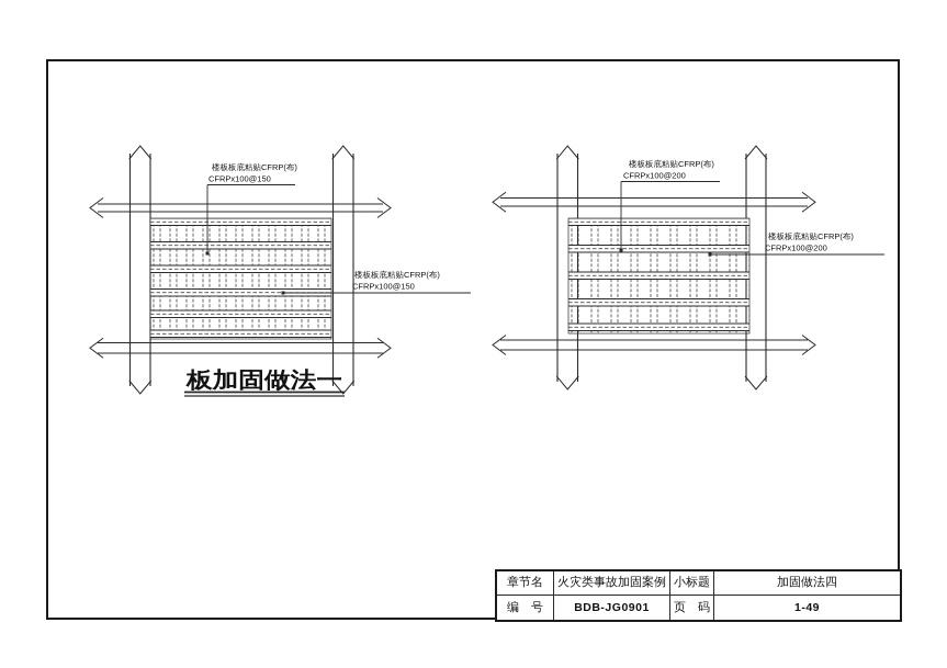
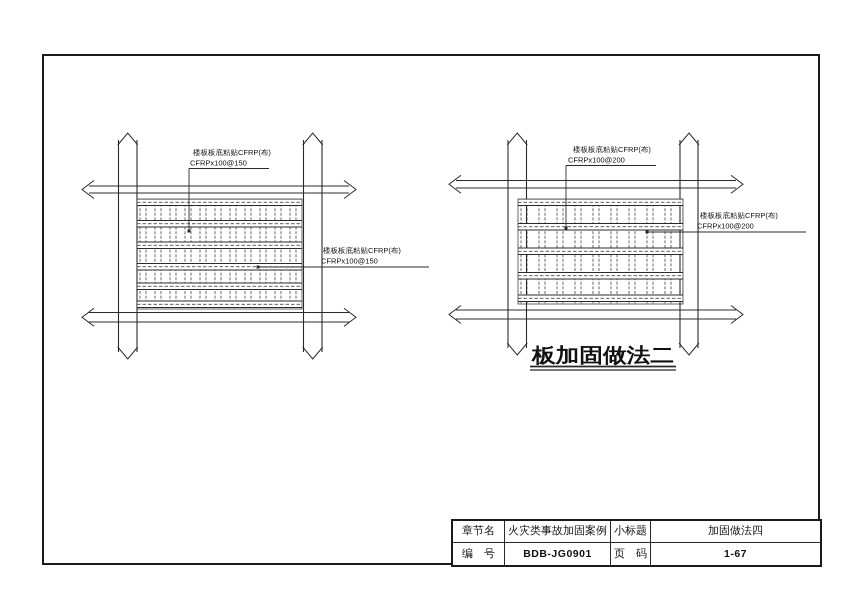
  楼板板底粘贴CFRP(布)
  CFRPx100@150
  楼板板底粘贴CFRP(布)
  CFRPx100@150
- 板加固做法一
  楼板板底粘贴CFRP(布)
  CFRPx100@200
  楼板板底粘贴CFRP(布)
  CFRPx100@200
+ 板加固做法二
  章节名
  火灾类事故加固案例
  小标题
  加固做法四
  编 号
  BDB-JG0901
  页 码
- 1-49
+ 1-67
